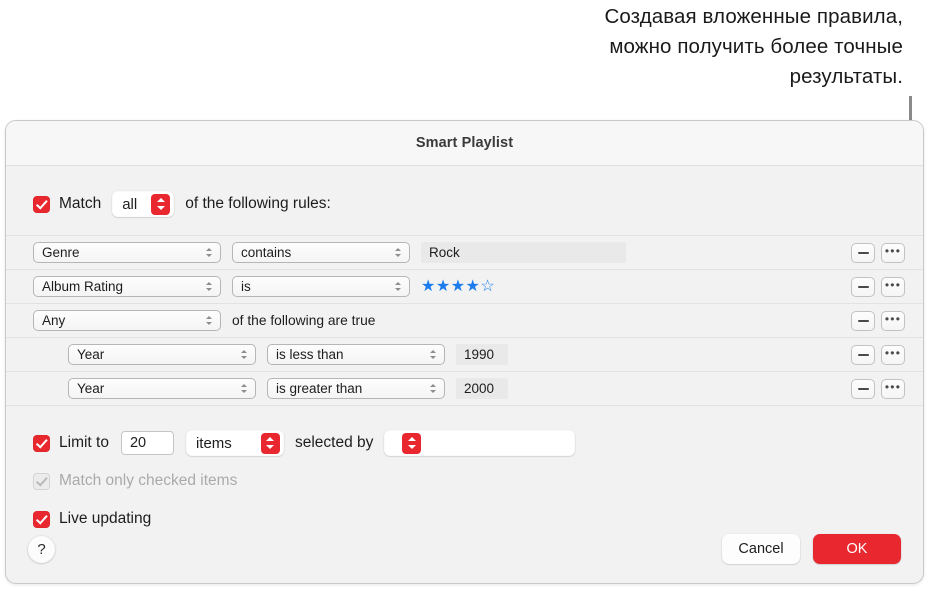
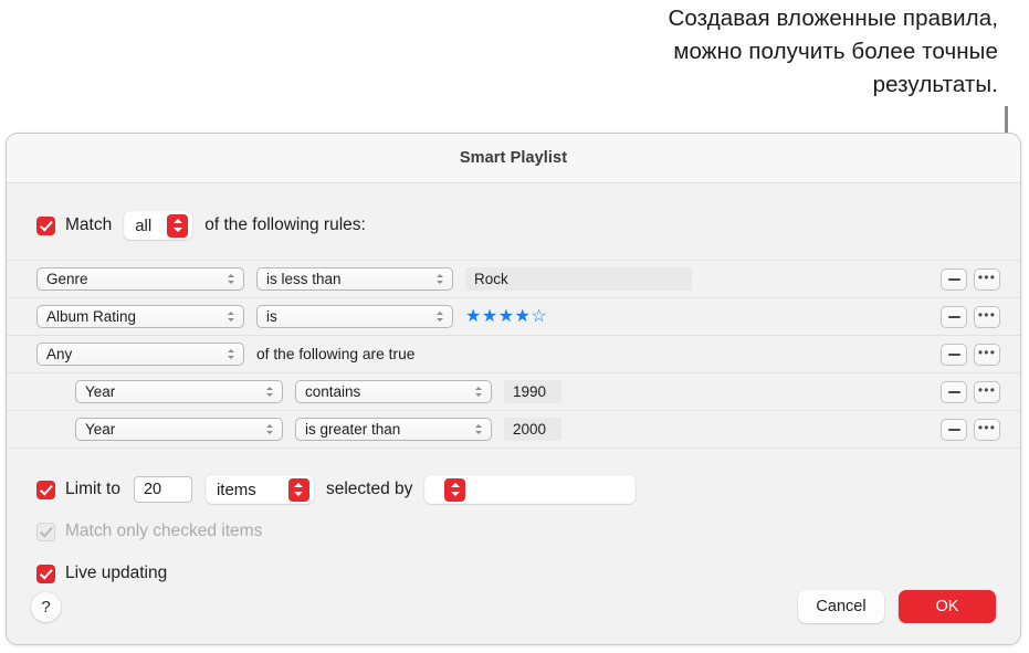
  Создавая вложенные правила,
  можно получить более точные
  результаты.
  Smart Playlist
  Match
  all
  of the following rules:
  Genre
- contains
+ is less than
  Rock
  •••
  Album Rating
  is
  ★★★★☆
  •••
  Any
  of the following are true
  •••
  Year
- is less than
+ contains
  1990
  •••
  Year
  is greater than
  2000
  •••
  Limit to
  20
  items
  selected by
  Match only checked items
  Live updating
  ?
  Cancel
  OK
